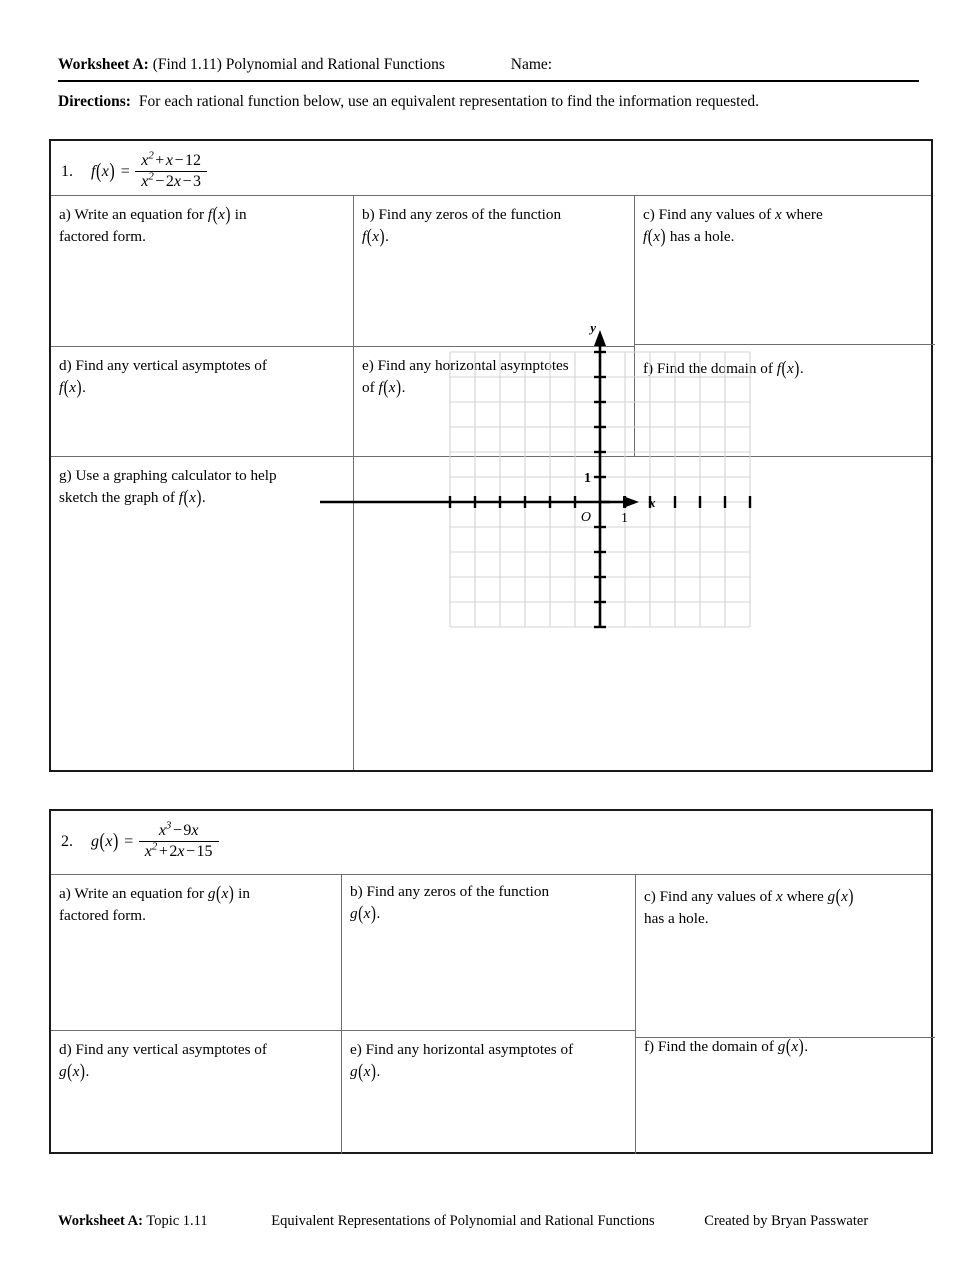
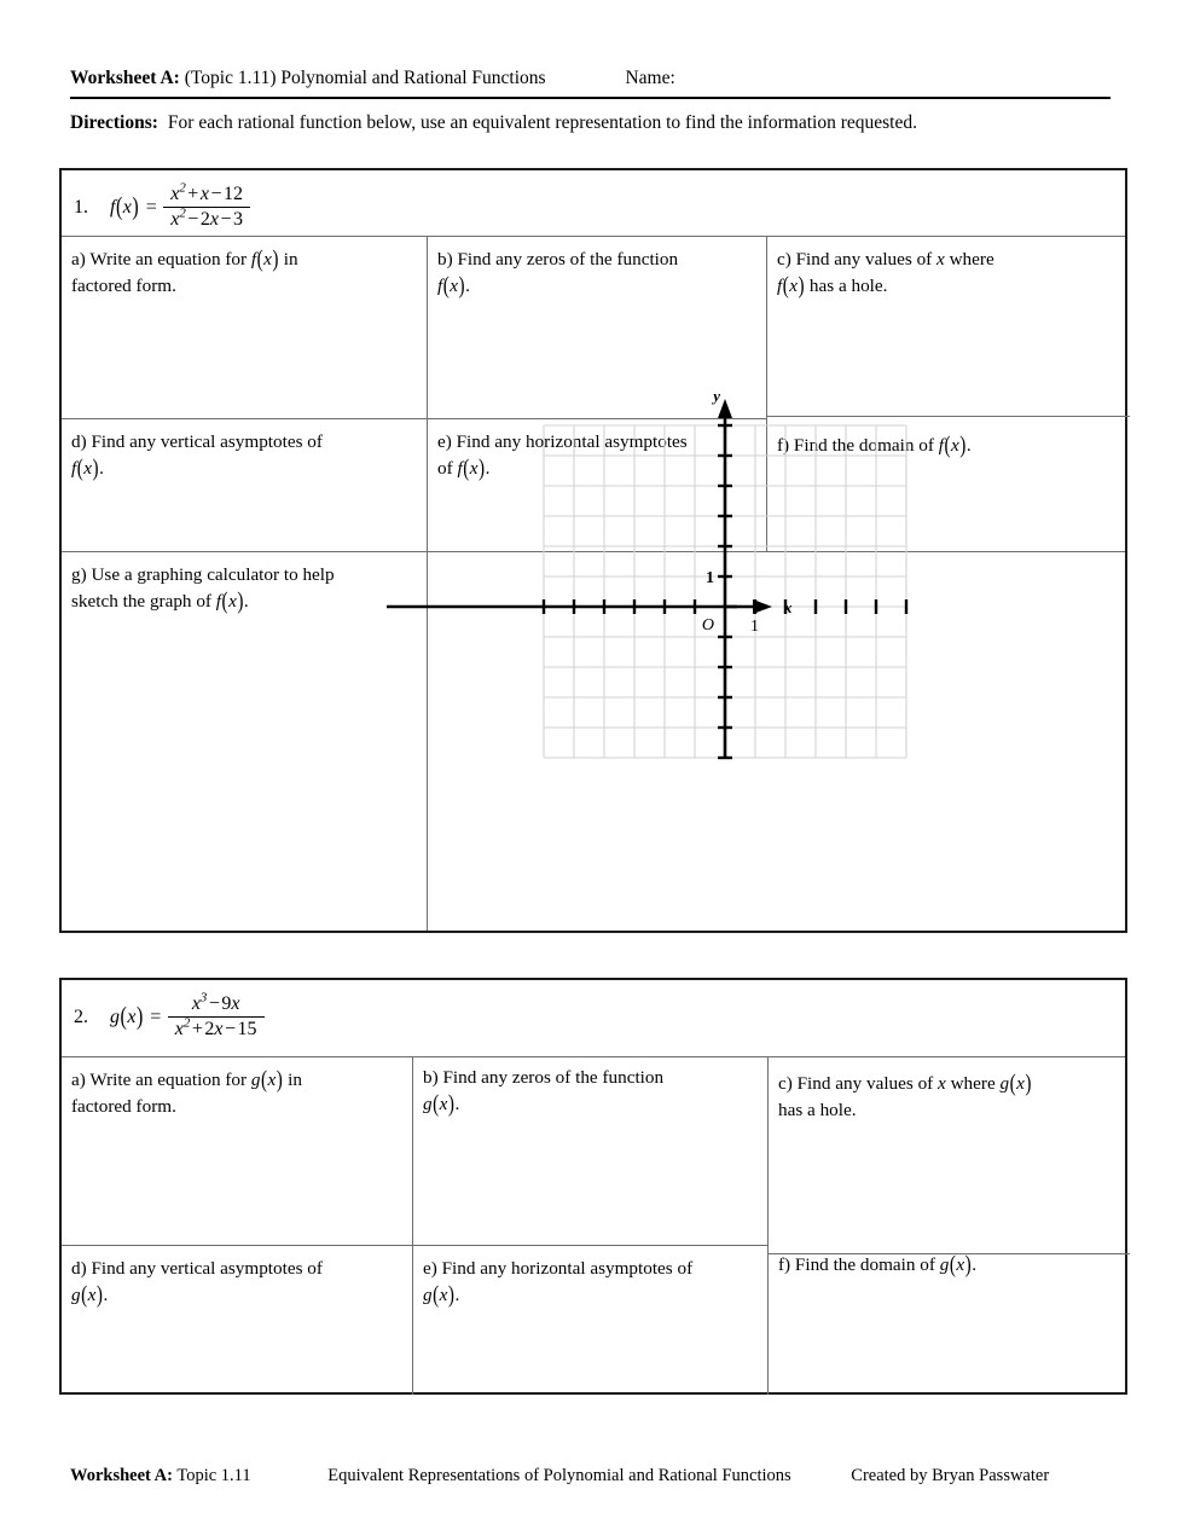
- Worksheet A: (Find 1.11) Polynomial and Rational Functions Name:
+ Worksheet A: (Topic 1.11) Polynomial and Rational Functions Name:
  Directions: For each rational function below, use an equivalent representation to find the information requested.
  1. f(x) =
  x2 +x−12
  x2 −2x−3
  a) Write an equation for f(x) in
  factored form.
  b) Find any zeros of the function
  f(x).
  c) Find any values of x where
  f(x) has a hole.
  d) Find any vertical asymptotes of
  f(x).
  e) Find any horizontal asymptotes
  of f(x).
  f) Find the domain of f(x).
  g) Use a graphing calculator to help
  sketch the graph of f(x).
  y
  x
  O
  1
  1
  2. g(x) =
  x3 −9x
  x2 +2x−15
  a) Write an equation for g(x) in
  factored form.
  b) Find any zeros of the function
  g(x).
  c) Find any values of x where g(x)
  has a hole.
  d) Find any vertical asymptotes of
  g(x).
  e) Find any horizontal asymptotes of
  g(x).
  f) Find the domain of g(x).
  Worksheet A: Topic 1.11 Equivalent Representations of Polynomial and Rational Functions Created by Bryan Passwater
